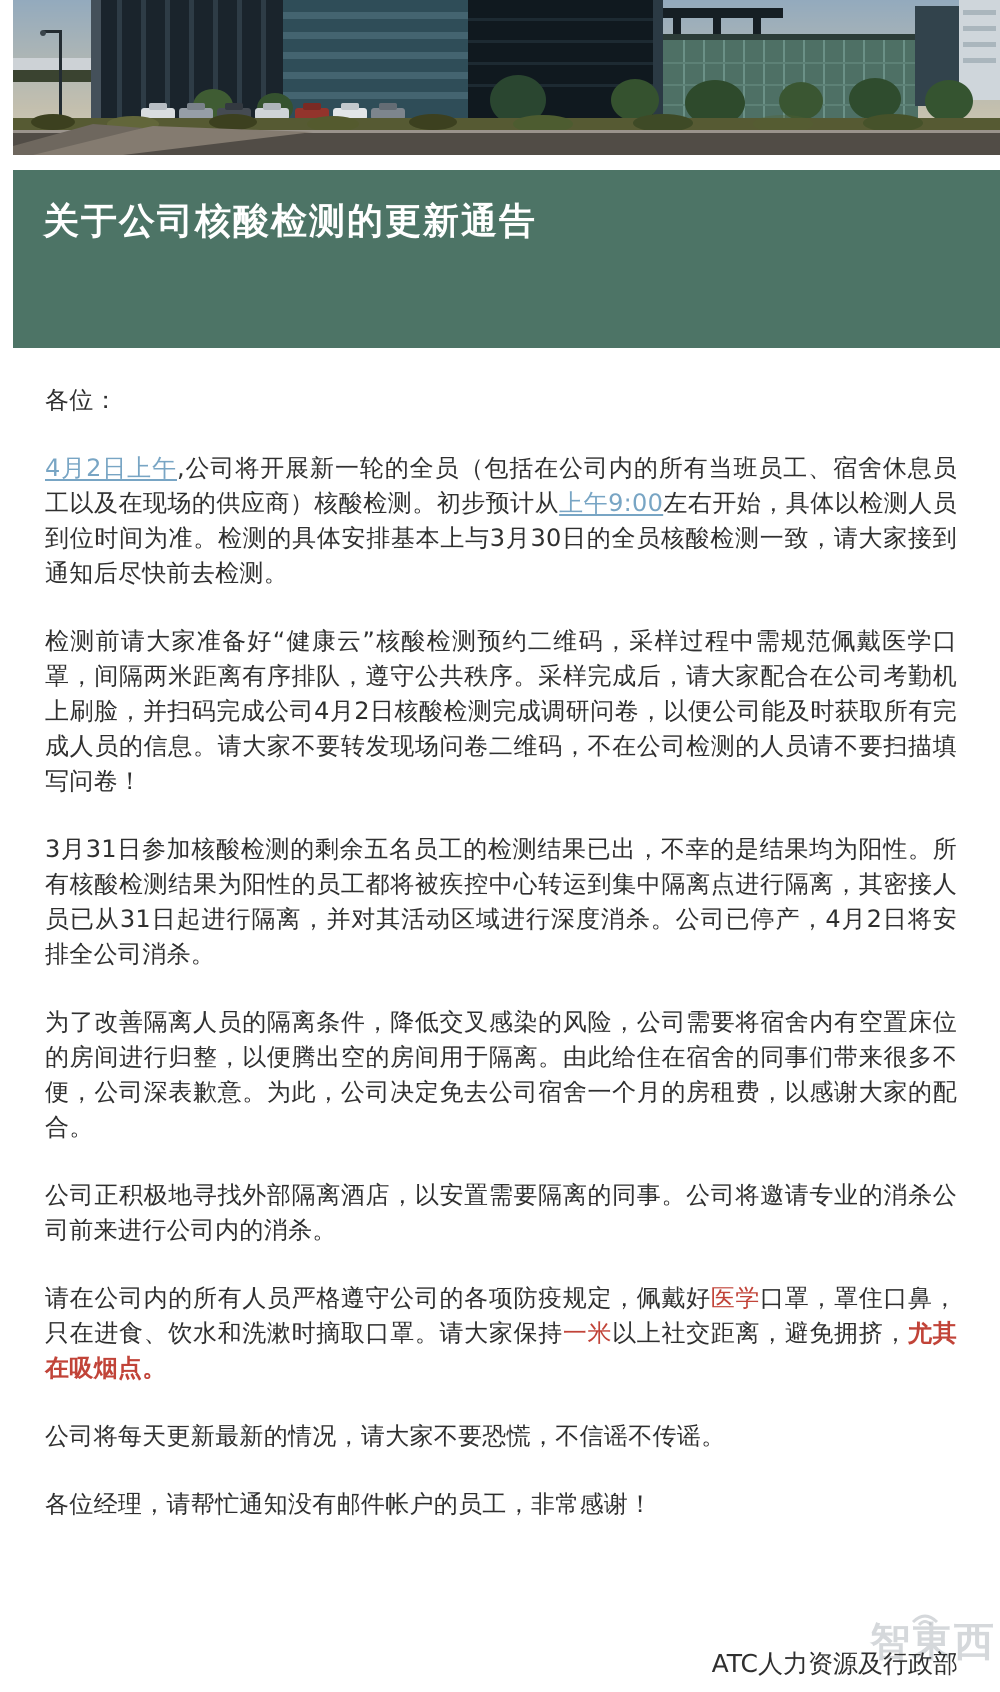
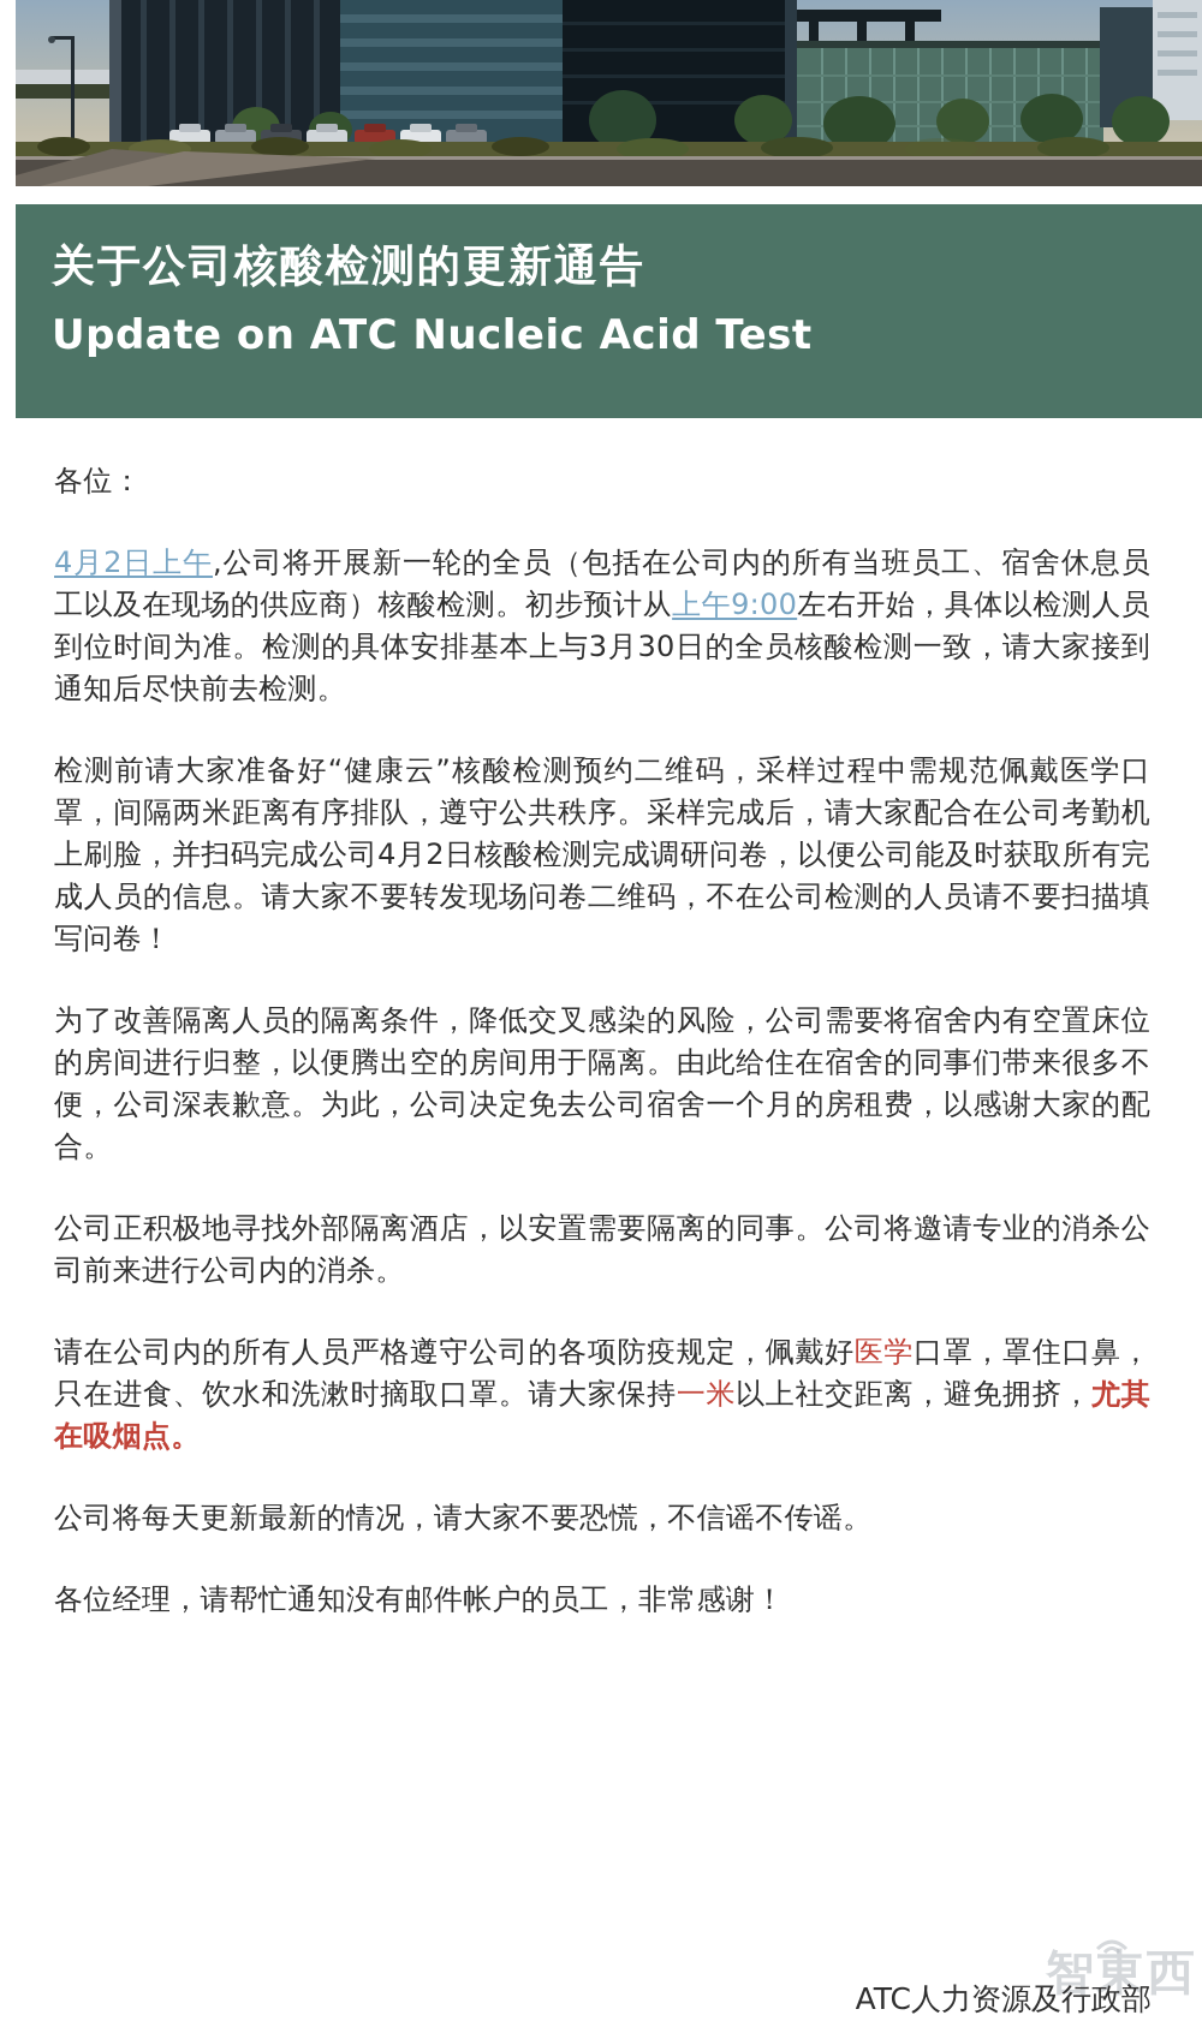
  关于公司核酸检测的更新通告
+ Update on ATC Nucleic Acid Test
  各位：
  4月2日上午,公司将开展新一轮的全员（包括在公司内的所有当班员工、宿舍休息员工以及在现场的供应商）核酸检测。初步预计从上午9:00左右开始，具体以检测人员到位时间为准。检测的具体安排基本上与3月30日的全员核酸检测一致，请大家接到通知后尽快前去检测。
  检测前请大家准备好“健康云”核酸检测预约二维码，采样过程中需规范佩戴医学口罩，间隔两米距离有序排队，遵守公共秩序。采样完成后，请大家配合在公司考勤机上刷脸，并扫码完成公司4月2日核酸检测完成调研问卷，以便公司能及时获取所有完成人员的信息。请大家不要转发现场问卷二维码，不在公司检测的人员请不要扫描填写问卷！
- 3月31日参加核酸检测的剩余五名员工的检测结果已出，不幸的是结果均为阳性。所有核酸检测结果为阳性的员工都将被疾控中心转运到集中隔离点进行隔离，其密接人员已从31日起进行隔离，并对其活动区域进行深度消杀。公司已停产，4月2日将安排全公司消杀。
  为了改善隔离人员的隔离条件，降低交叉感染的风险，公司需要将宿舍内有空置床位的房间进行归整，以便腾出空的房间用于隔离。由此给住在宿舍的同事们带来很多不便，公司深表歉意。为此，公司决定免去公司宿舍一个月的房租费，以感谢大家的配合。
  公司正积极地寻找外部隔离酒店，以安置需要隔离的同事。公司将邀请专业的消杀公司前来进行公司内的消杀。
  请在公司内的所有人员严格遵守公司的各项防疫规定，佩戴好医学口罩，罩住口鼻，只在进食、饮水和洗漱时摘取口罩。请大家保持一米以上社交距离，避免拥挤，尤其在吸烟点。
  公司将每天更新最新的情况，请大家不要恐慌，不信谣不传谣。
  各位经理，请帮忙通知没有邮件帐户的员工，非常感谢！
  智東西
  ATC人力资源及行政部
